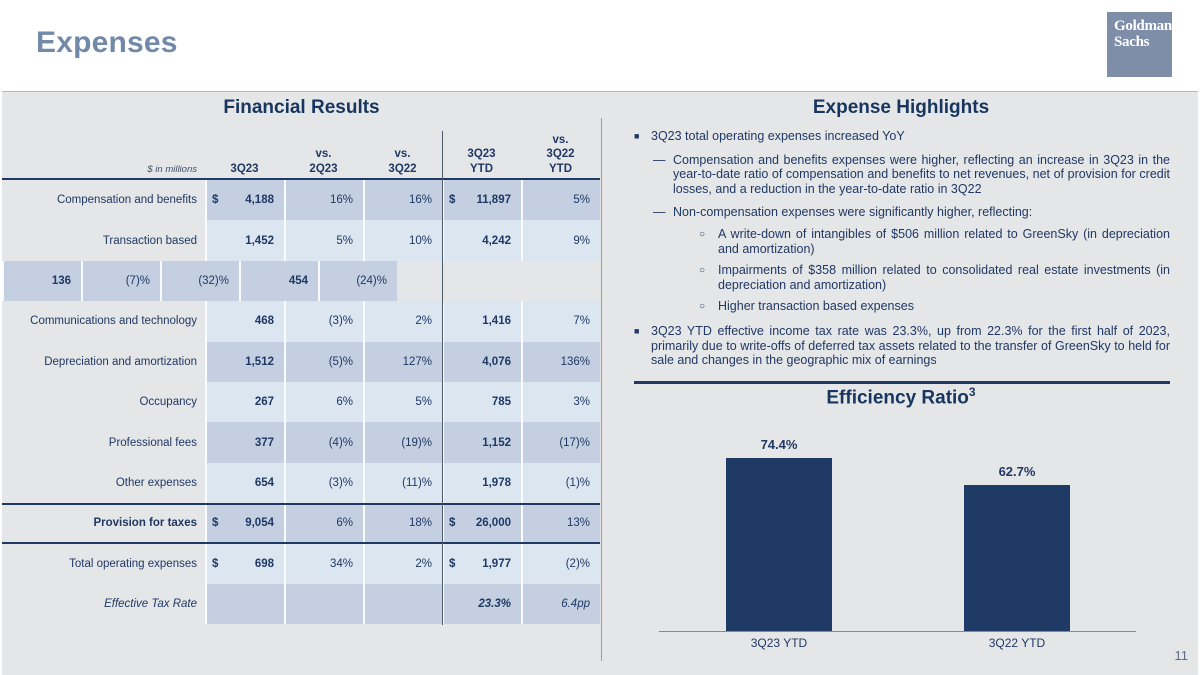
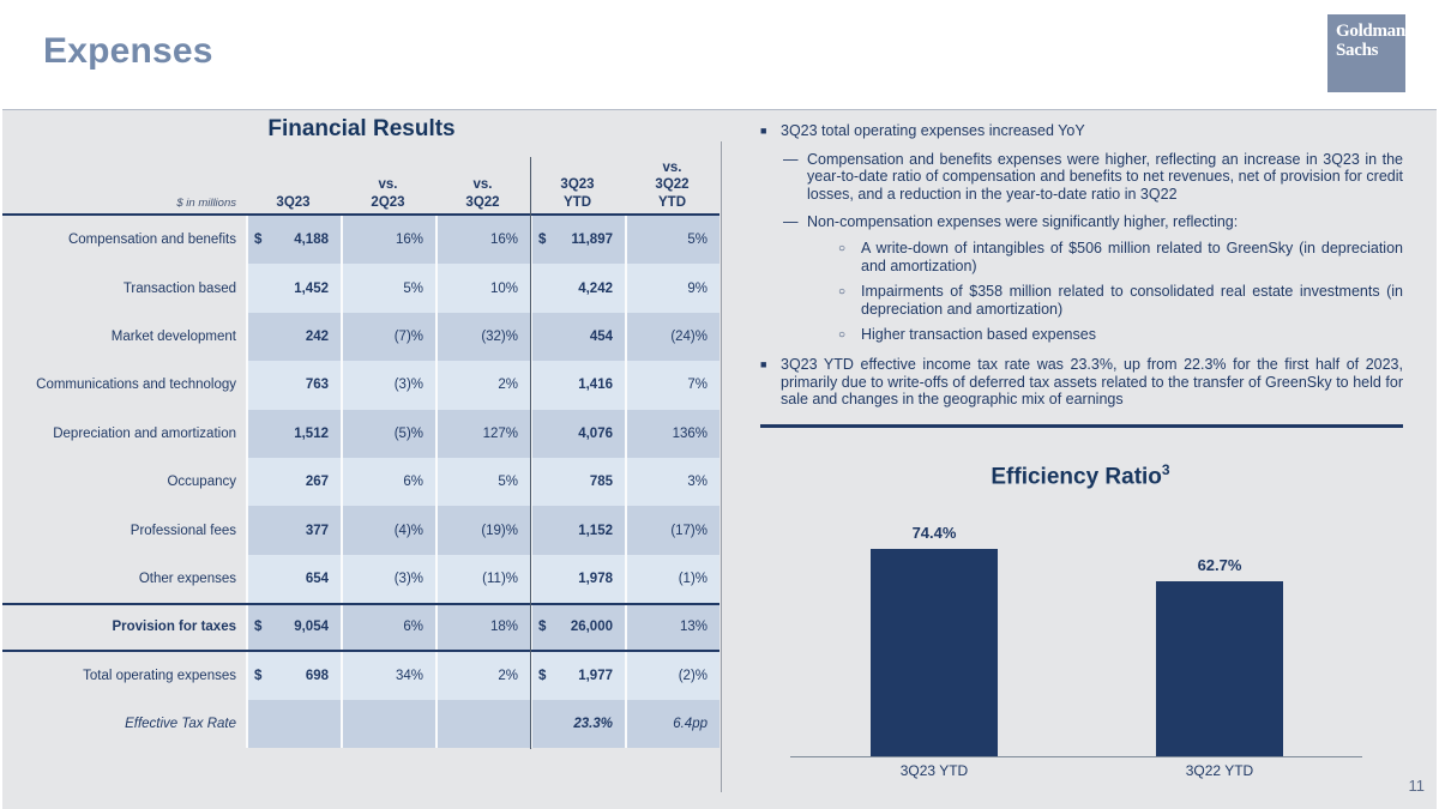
  Expenses
  Goldman
  Sachs
  Financial Results
  $ in millions
  3Q23
  vs.
  2Q23
  vs.
  3Q22
  3Q23
  YTD
  vs.
  3Q22
  YTD
  Compensation and benefits
  $
  4,188
  16%
  16%
  $
  11,897
  5%
  Transaction based
  1,452
  5%
  10%
  4,242
  9%
+ Market development
- 136
+ 242
  (7)%
  (32)%
  454
  (24)%
  Communications and technology
- 468
+ 763
  (3)%
  2%
  1,416
  7%
  Depreciation and amortization
  1,512
  (5)%
  127%
  4,076
  136%
  Occupancy
  267
  6%
  5%
  785
  3%
  Professional fees
  377
  (4)%
  (19)%
  1,152
  (17)%
  Other expenses
  654
  (3)%
  (11)%
  1,978
  (1)%
  Provision for taxes
  $
  9,054
  6%
  18%
  $
  26,000
  13%
  Total operating expenses
  $
  698
  34%
  2%
  $
  1,977
  (2)%
  Effective Tax Rate
  23.3%
  6.4pp
- Expense Highlights
  ■
  3Q23 total operating expenses increased YoY
  —
  Compensation and benefits expenses were higher, reflecting an increase in 3Q23 in the year-to-date ratio of compensation and benefits to net revenues, net of provision for credit losses, and a reduction in the year-to-date ratio in 3Q22
  —
  Non-compensation expenses were significantly higher, reflecting:
  ○
  A write-down of intangibles of $506 million related to GreenSky (in depreciation and amortization)
  ○
  Impairments of $358 million related to consolidated real estate investments (in depreciation and amortization)
  ○
  Higher transaction based expenses
  ■
  3Q23 YTD effective income tax rate was 23.3%, up from 22.3% for the first half of 2023, primarily due to write-offs of deferred tax assets related to the transfer of GreenSky to held for sale and changes in the geographic mix of earnings
  Efficiency Ratio3
  74.4%
  3Q23 YTD
  62.7%
  3Q22 YTD
  11
